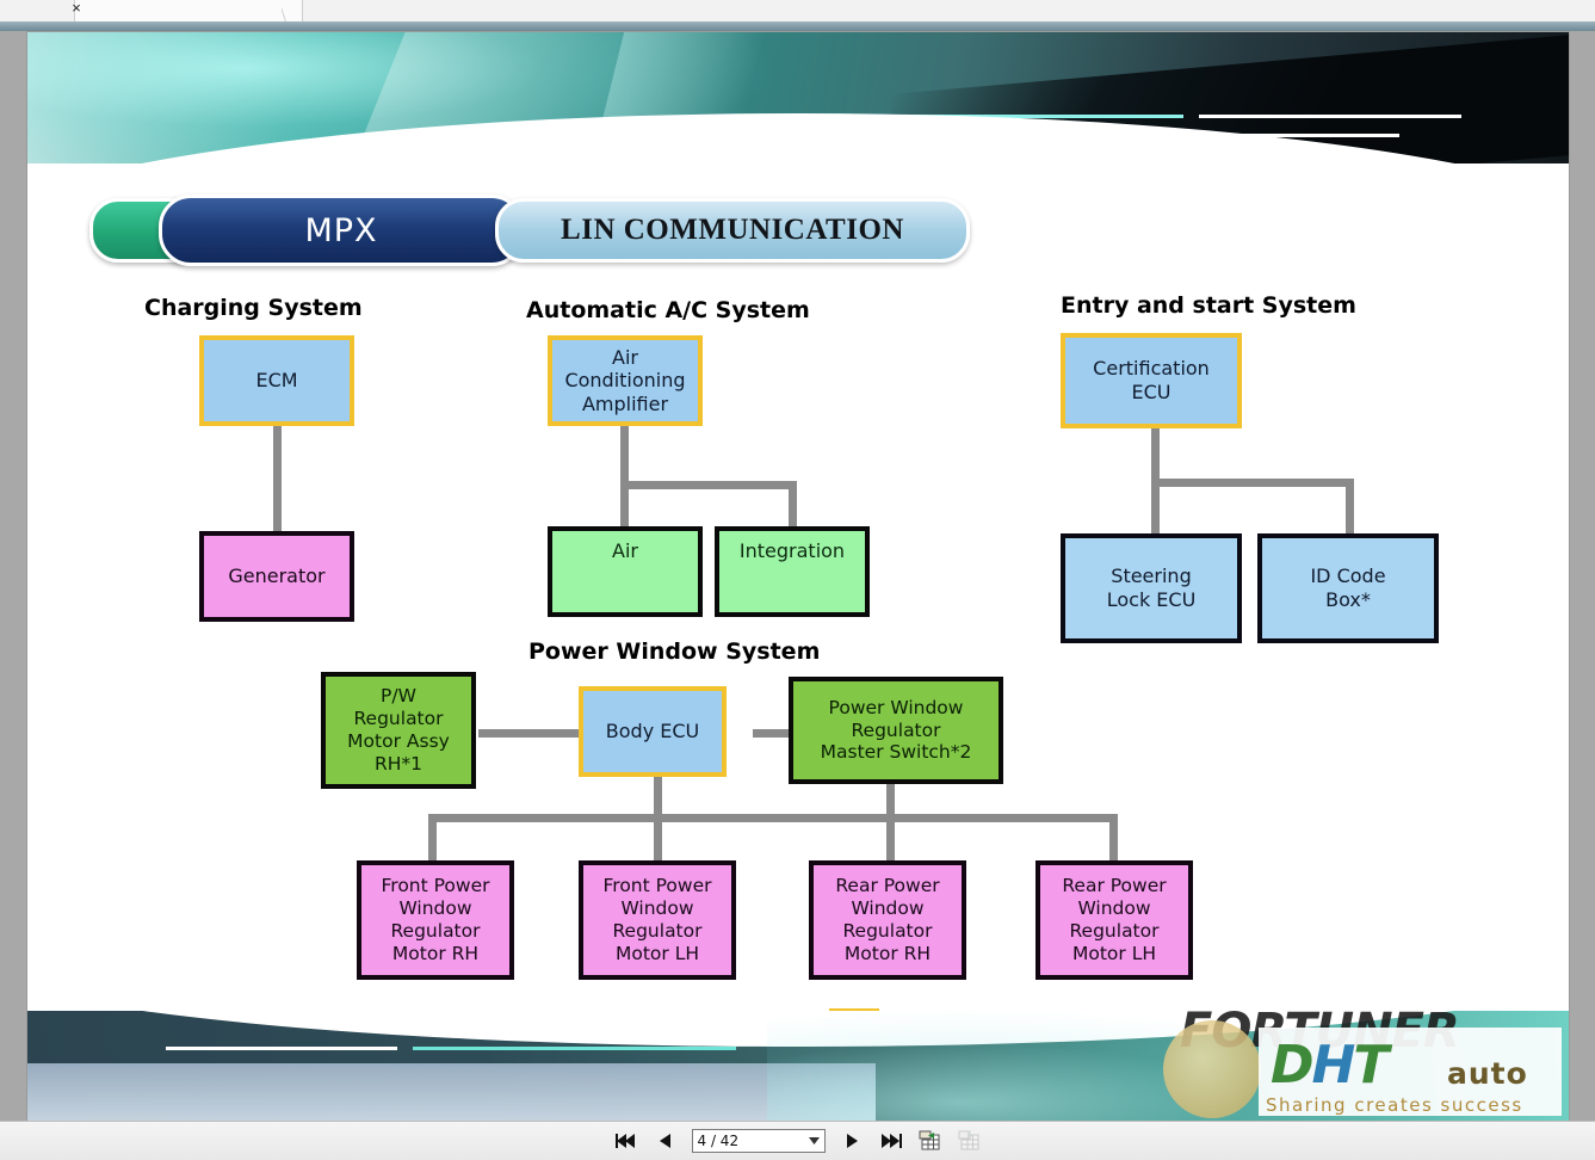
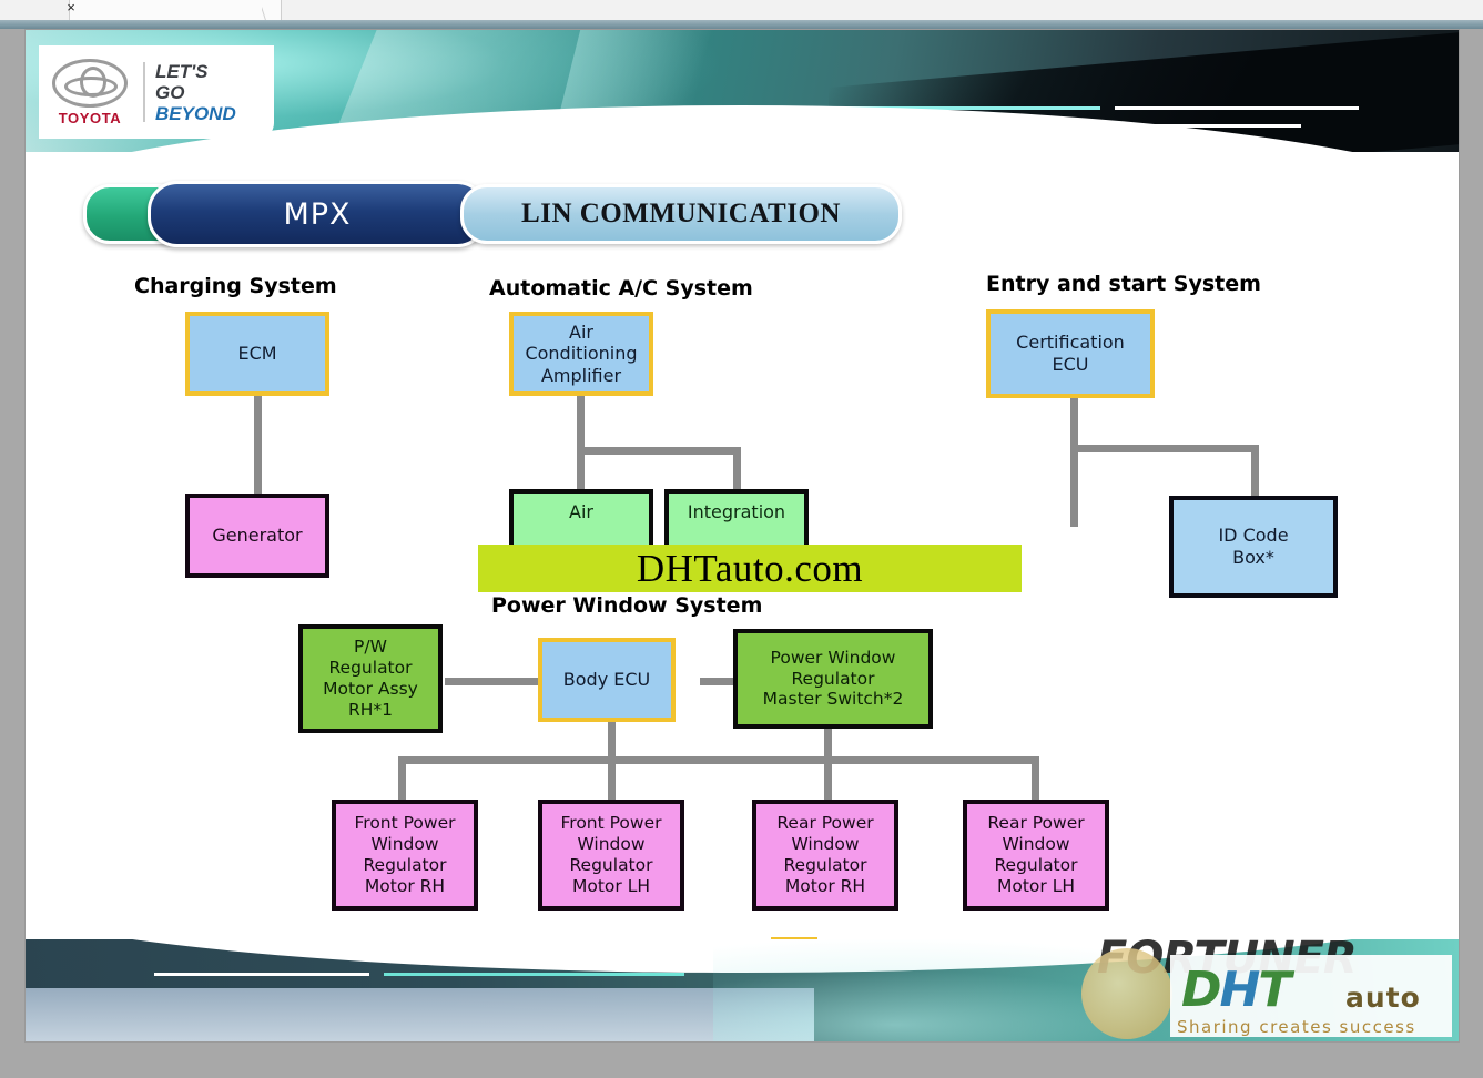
  ×
+ TOYOTA
+ LET'S
+ GO
+ BEYOND
  MPX
  LIN COMMUNICATION
  Charging System
  ECM
  Generator
  Automatic A/C System
  Air
  Conditioning
  Amplifier
  Air
  Integration
  Entry and start System
  Certification
  ECU
- Steering
- Lock ECU
  ID Code
  Box*
  Power Window System
  P/W
  Regulator
  Motor Assy
  RH*1
  Body ECU
  Power Window
  Regulator
  Master Switch*2
  Front Power
  Window
  Regulator
  Motor RH
  Front Power
  Window
  Regulator
  Motor LH
  Rear Power
  Window
  Regulator
  Motor RH
  Rear Power
  Window
  Regulator
  Motor LH
+ DHTauto.com
  DHT
  auto
  Sharing creates success
- 4 / 42
